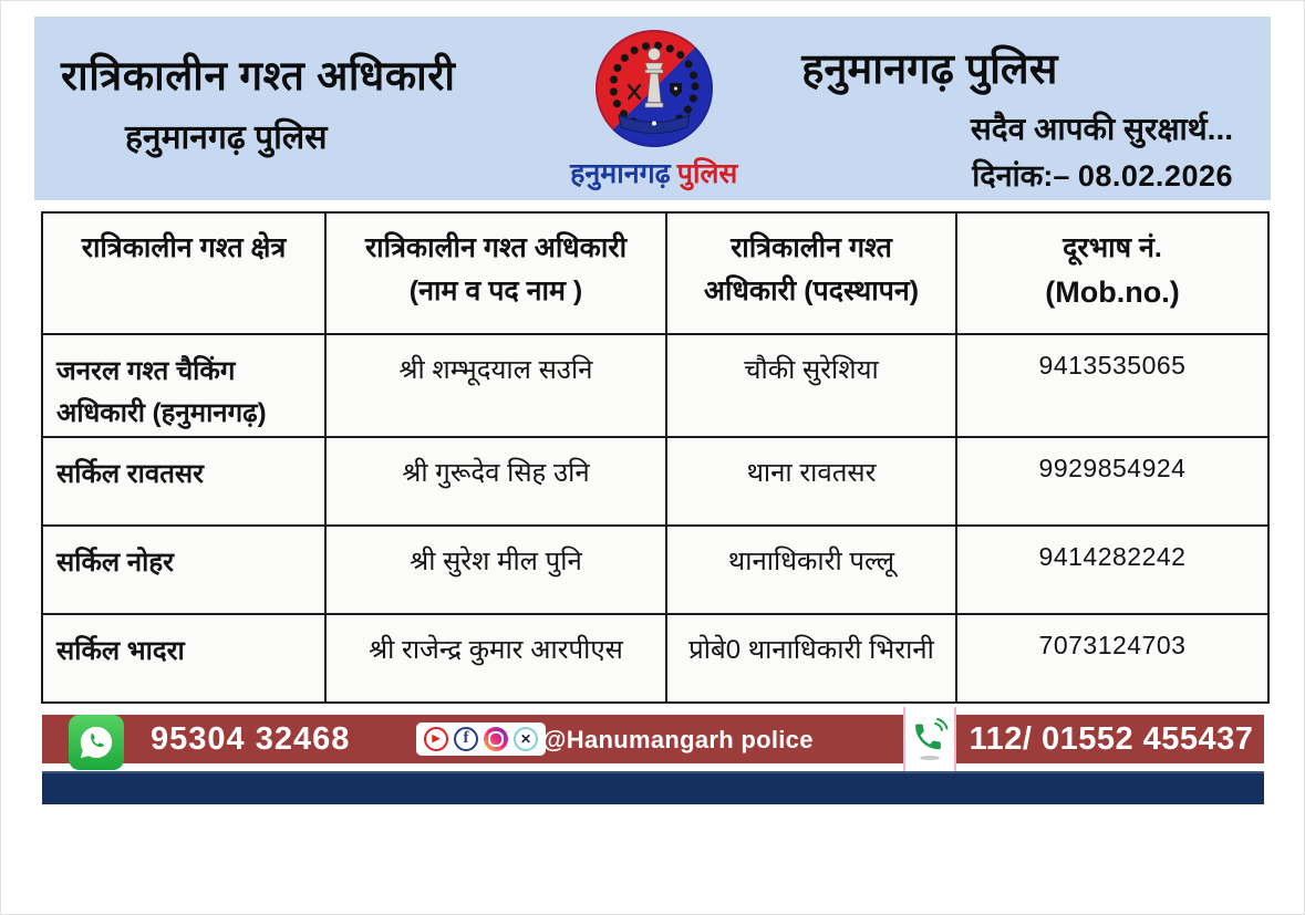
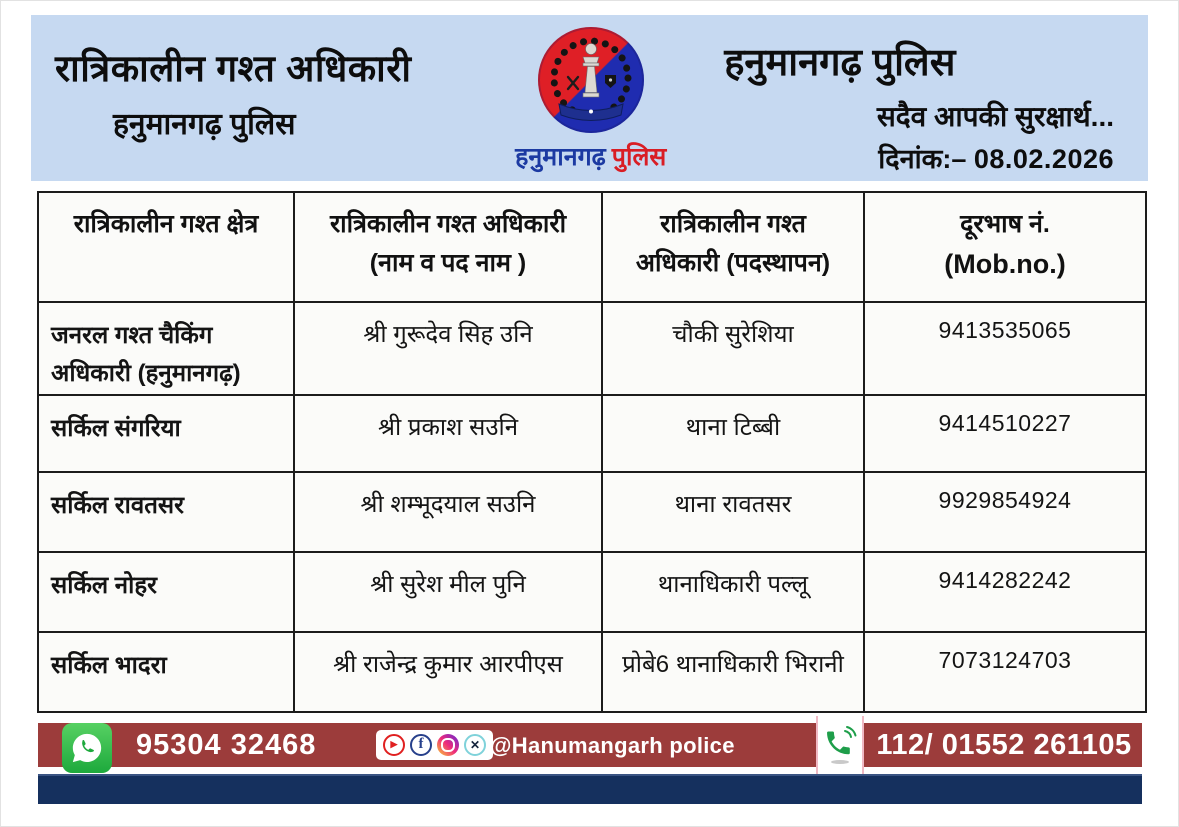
  रात्रिकालीन गश्त अधिकारी
  हनुमानगढ़ पुलिस
  हनुमानगढ़ पुलिस
  हनुमानगढ़ पुलिस
  सदैव आपकी सुरक्षार्थ...
  दिनांक:– 08.02.2026
  रात्रिकालीन गश्त क्षेत्र	रात्रिकालीन गश्त अधिकारी (नाम व पद नाम )	रात्रिकालीन गश्त अधिकारी (पदस्थापन)	दूरभाष नं. (Mob.no.)
- जनरल गश्त चैकिंग अधिकारी (हनुमानगढ़)	श्री शम्भूदयाल सउनि	चौकी सुरेशिया	9413535065
+ जनरल गश्त चैकिंग अधिकारी (हनुमानगढ़)	श्री गुरूदेव सिह उनि	चौकी सुरेशिया	9413535065
+ सर्किल संगरिया	श्री प्रकाश सउनि	थाना टिब्बी	9414510227
- सर्किल रावतसर	श्री गुरूदेव सिह उनि	थाना रावतसर	9929854924
+ सर्किल रावतसर	श्री शम्भूदयाल सउनि	थाना रावतसर	9929854924
  सर्किल नोहर	श्री सुरेश मील पुनि	थानाधिकारी पल्लू	9414282242
- सर्किल भादरा	श्री राजेन्द्र कुमार आरपीएस	प्रोबे0 थानाधिकारी भिरानी	7073124703
+ सर्किल भादरा	श्री राजेन्द्र कुमार आरपीएस	प्रोबे6 थानाधिकारी भिरानी	7073124703
  95304 32468
  ▶
  f
  ✕
  @Hanumangarh police
- 112/ 01552 455437
+ 112/ 01552 261105
